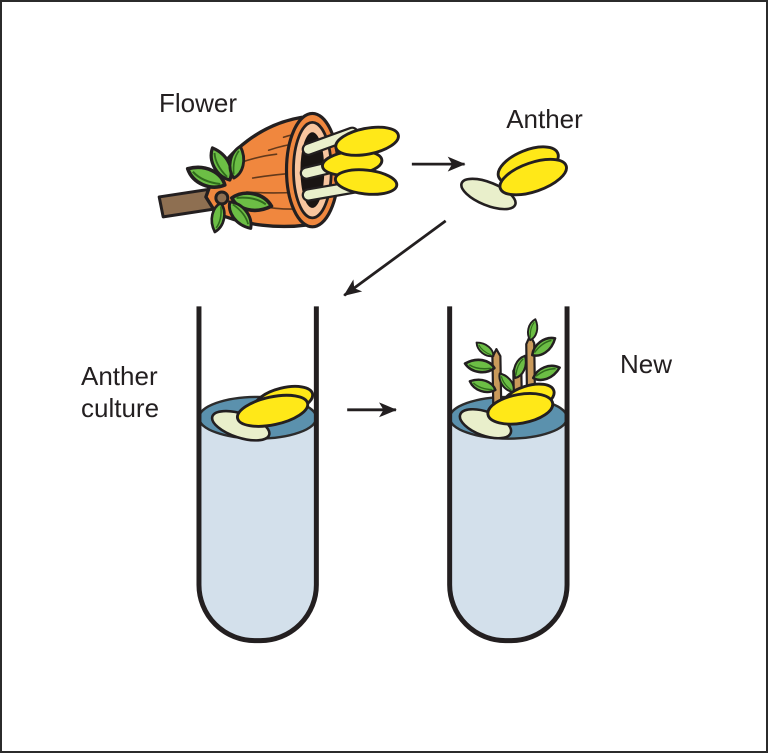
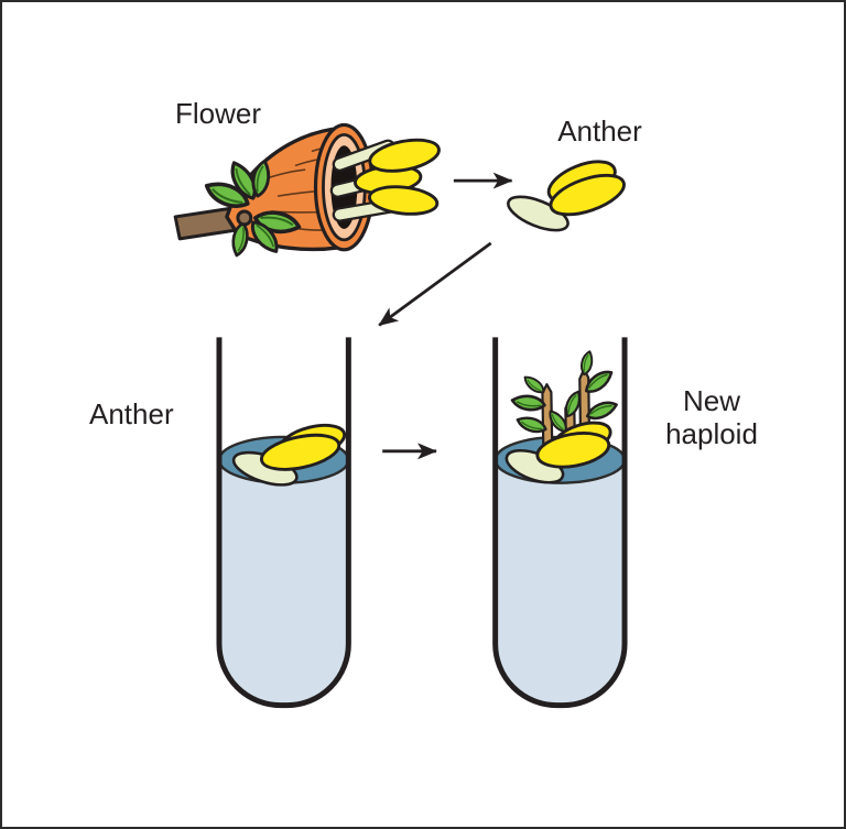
  Flower
  Anther
  Anther
- culture
  New
+ haploid
